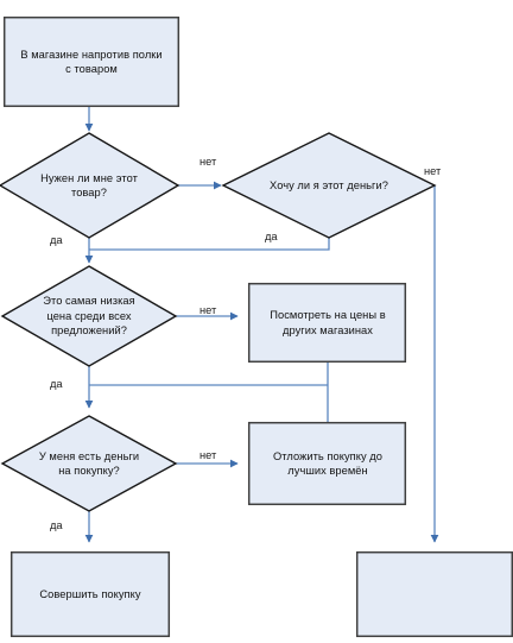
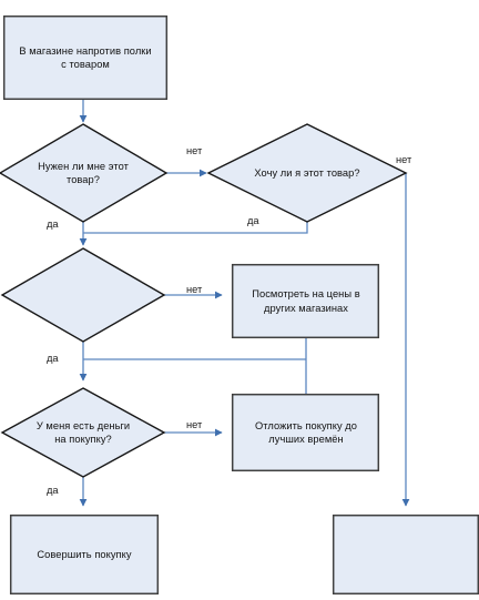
  В магазине напротив полки
  с товаром
  Нужен ли мне этот
  товар?
- Хочу ли я этот деньги?
+ Хочу ли я этот товар?
- Это самая низкая
- цена среди всех
- предложений?
  Посмотреть на цены в
  других магазинах
  У меня есть деньги
  на покупку?
  Отложить покупку до
  лучших времён
  Совершить покупку
  нет
  да
  нет
  да
  нет
  да
  нет
  да
